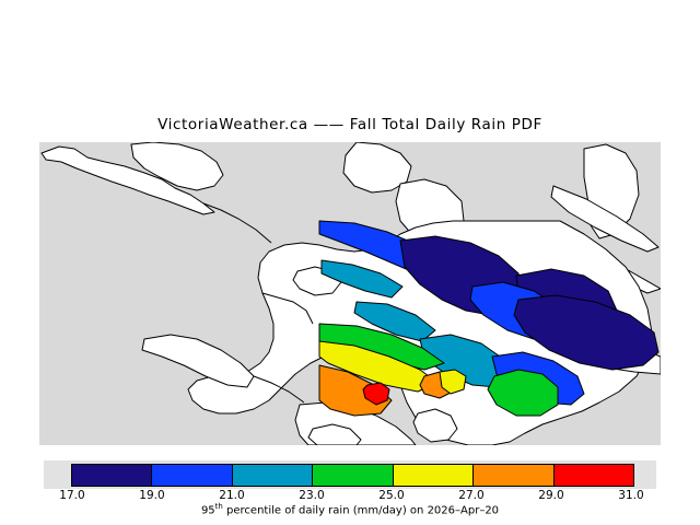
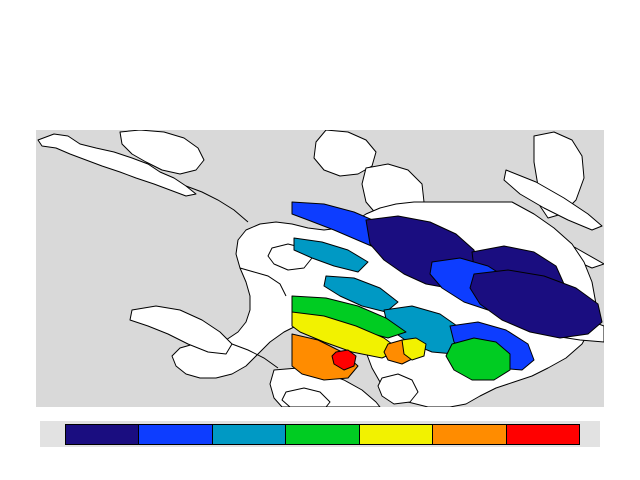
- VictoriaWeather.ca —— Fall Total Daily Rain PDF
- 17.0
- 19.0
- 21.0
- 23.0
- 25.0
- 27.0
- 29.0
- 31.0
- 95th percentile of daily rain (mm/day) on 2026–Apr–20
